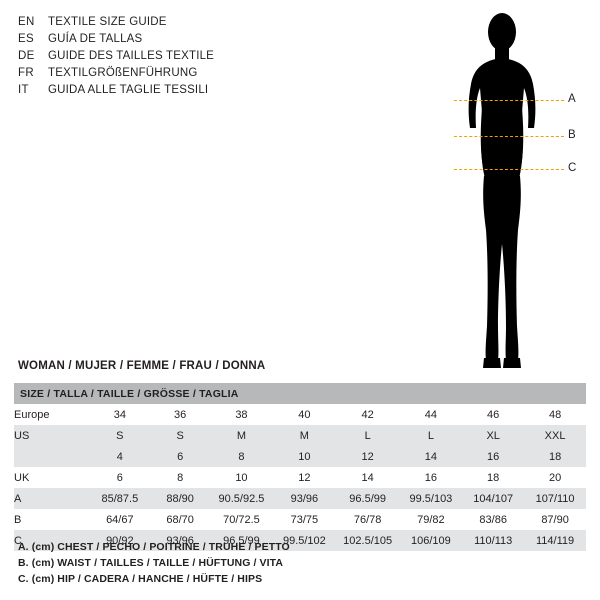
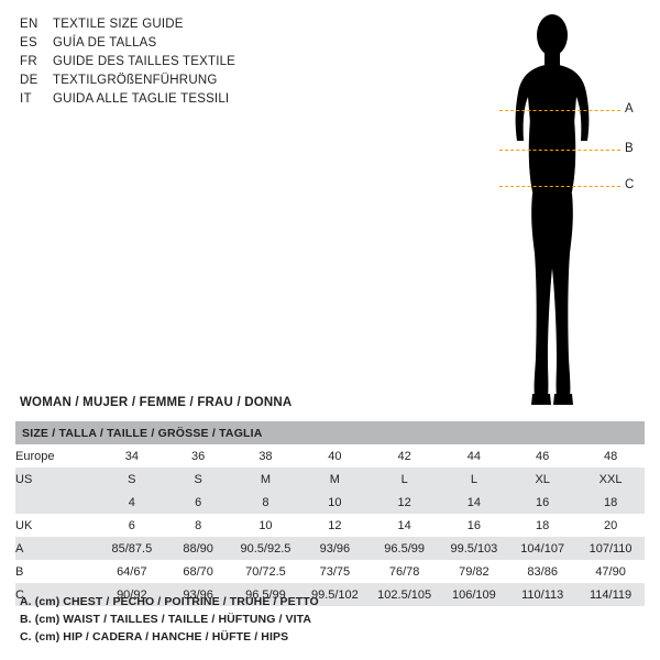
  EN
  TEXTILE SIZE GUIDE
  ES
  GUÍA DE TALLAS
- DE
+ FR
  GUIDE DES TAILLES TEXTILE
- FR
+ DE
  TEXTILGRÖßENFÜHRUNG
  IT
  GUIDA ALLE TAGLIE TESSILI
  A
  B
  C
  WOMAN / MUJER / FEMME / FRAU / DONNA
  SIZE / TALLA / TAILLE / GRÖSSE / TAGLIA
  Europe	34	36	38	40	42	44	46	48
  US	S	S	M	M	L	L	XL	XXL
  	4	6	8	10	12	14	16	18
  UK	6	8	10	12	14	16	18	20
  A	85/87.5	88/90	90.5/92.5	93/96	96.5/99	99.5/103	104/107	107/110
- B	64/67	68/70	70/72.5	73/75	76/78	79/82	83/86	87/90
+ B	64/67	68/70	70/72.5	73/75	76/78	79/82	83/86	47/90
  C	90/92	93/96	96.5/99	99.5/102	102.5/105	106/109	110/113	114/119
  A. (cm) CHEST / PECHO / POITRINE / TRUHE / PETTO
  B. (cm) WAIST / TAILLES / TAILLE / HÜFTUNG / VITA
  C. (cm) HIP / CADERA / HANCHE / HÜFTE / HIPS
